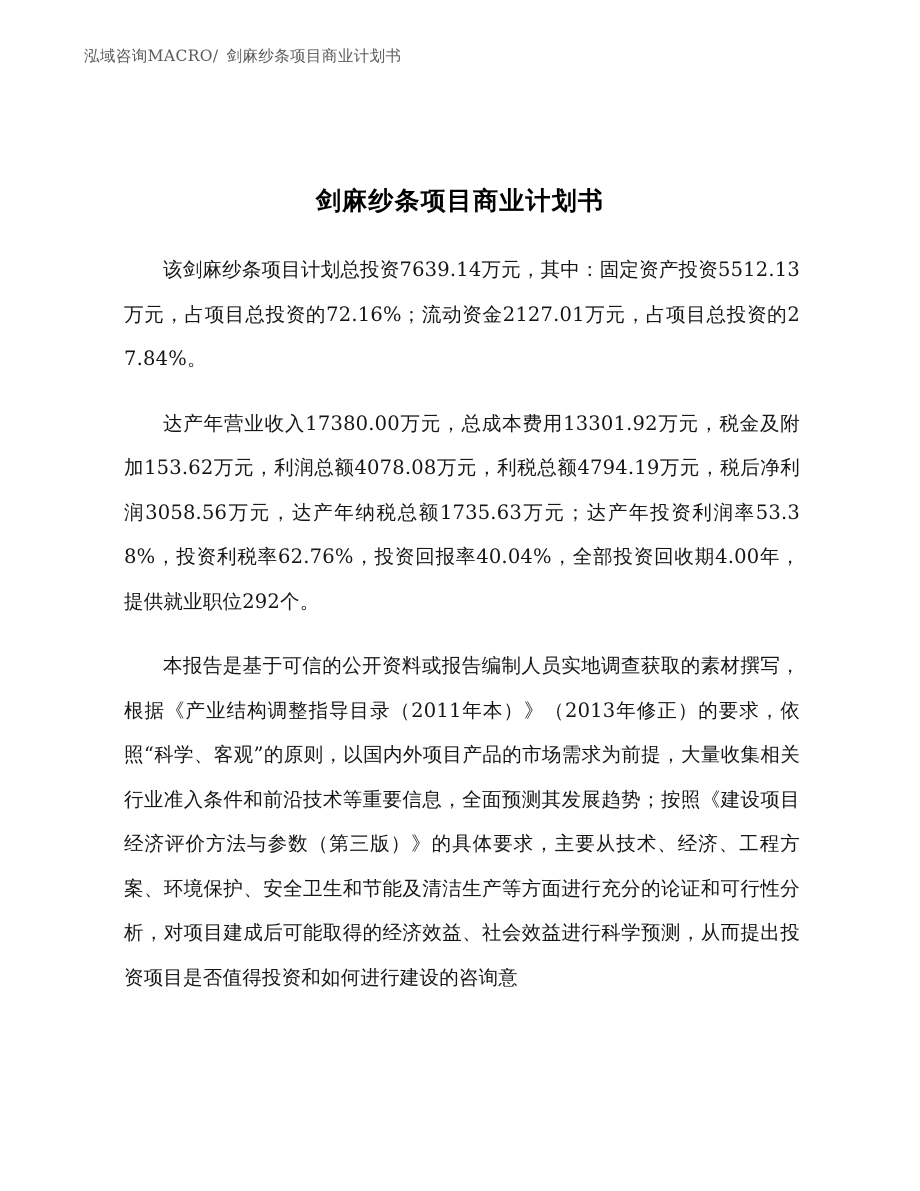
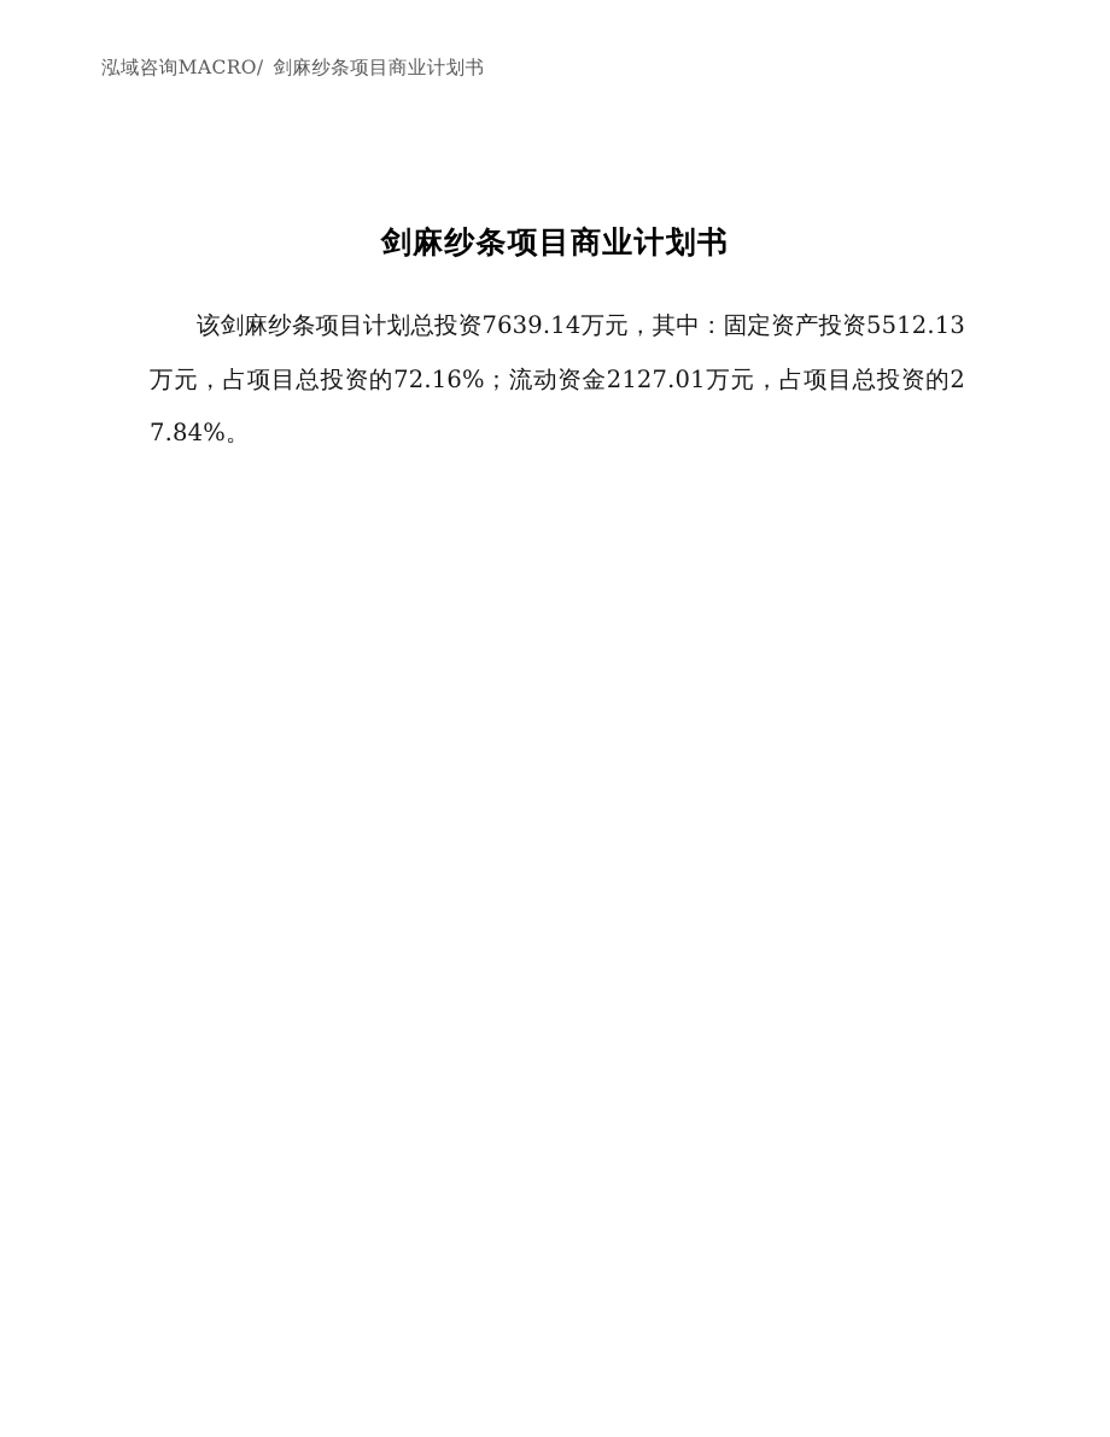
  泓域咨询MACRO/
  剑麻纱条项目商业计划书
  剑麻纱条项目商业计划书
  该剑麻纱条项目计划总投资7639.14万元，其中：固定资产投资5512.13万元，占项目总投资的72.16%；流动资金2127.01万元，占项目总投资的27.84%。
- 达产年营业收入17380.00万元，总成本费用13301.92万元，税金及附加153.62万元，利润总额4078.08万元，利税总额4794.19万元，税后净利润3058.56万元，达产年纳税总额1735.63万元；达产年投资利润率53.38%，投资利税率62.76%，投资回报率40.04%，全部投资回收期4.00年，提供就业职位292个。
- 本报告是基于可信的公开资料或报告编制人员实地调查获取的素材撰写，根据《产业结构调整指导目录（2011年本）》（2013年修正）的要求，依照“科学、客观”的原则，以国内外项目产品的市场需求为前提，大量收集相关行业准入条件和前沿技术等重要信息，全面预测其发展趋势；按照《建设项目经济评价方法与参数（第三版）》的具体要求，主要从技术、经济、工程方案、环境保护、安全卫生和节能及清洁生产等方面进行充分的论证和可行性分析，对项目建成后可能取得的经济效益、社会效益进行科学预测，从而提出投资项目是否值得投资和如何进行建设的咨询意
